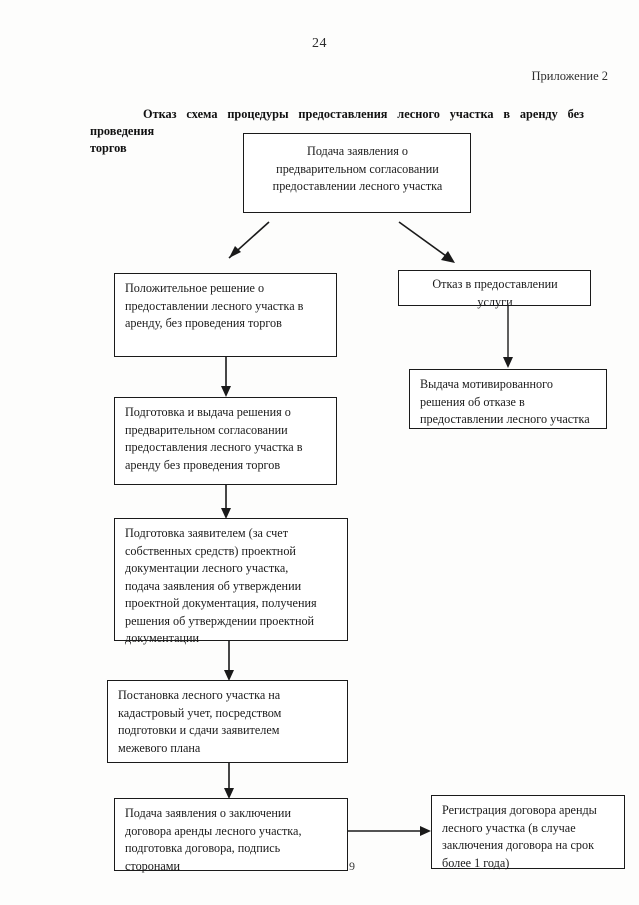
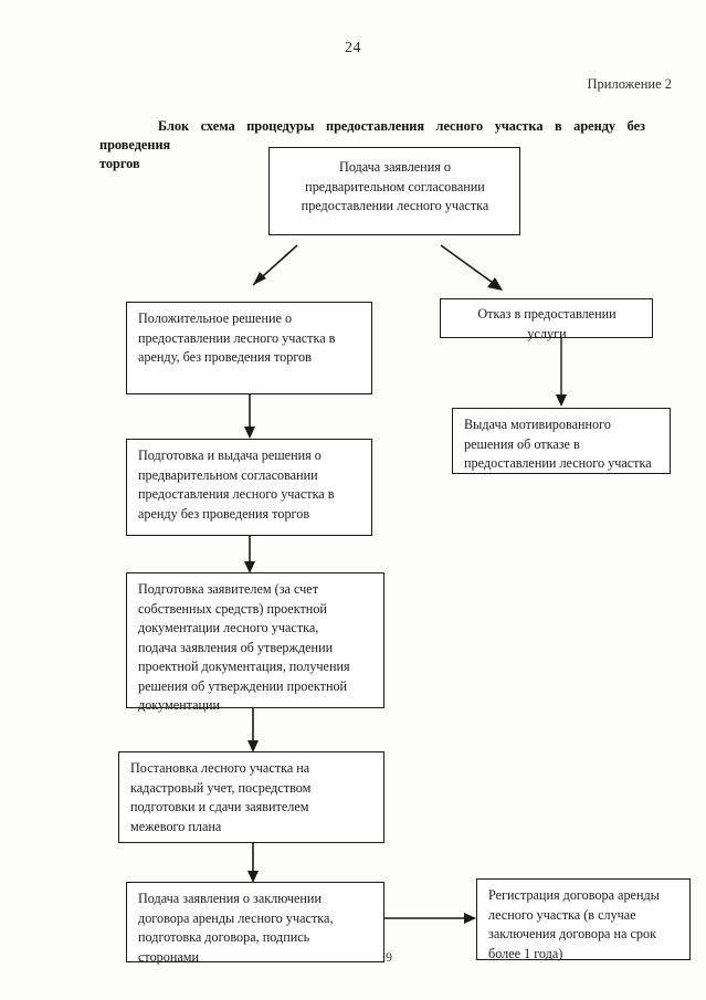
  24
  Приложение 2
- Отказ схема процедуры предоставления лесного участка в аренду без проведения
+ Блок схема процедуры предоставления лесного участка в аренду без проведения
  торгов
  Подача заявления о
  предварительном согласовании
  предоставлении лесного участка
  Положительное решение о
  предоставлении лесного участка в
  аренду, без проведения торгов
  Отказ в предоставлении
  услуги
  Выдача мотивированного
  решения об отказе в
  предоставлении лесного участка
  Подготовка и выдача решения о
  предварительном согласовании
  предоставления лесного участка в
  аренду без проведения торгов
  Подготовка заявителем (за счет
  собственных средств) проектной
  документации лесного участка,
  подача заявления об утверждении
  проектной документация, получения
  решения об утверждении проектной
  документации
  Постановка лесного участка на
  кадастровый учет, посредством
  подготовки и сдачи заявителем
  межевого плана
  Подача заявления о заключении
  договора аренды лесного участка,
  подготовка договора, подпись
  сторонами
  Регистрация договора аренды
  лесного участка (в случае
  заключения договора на срок
  более 1 года)
  9
